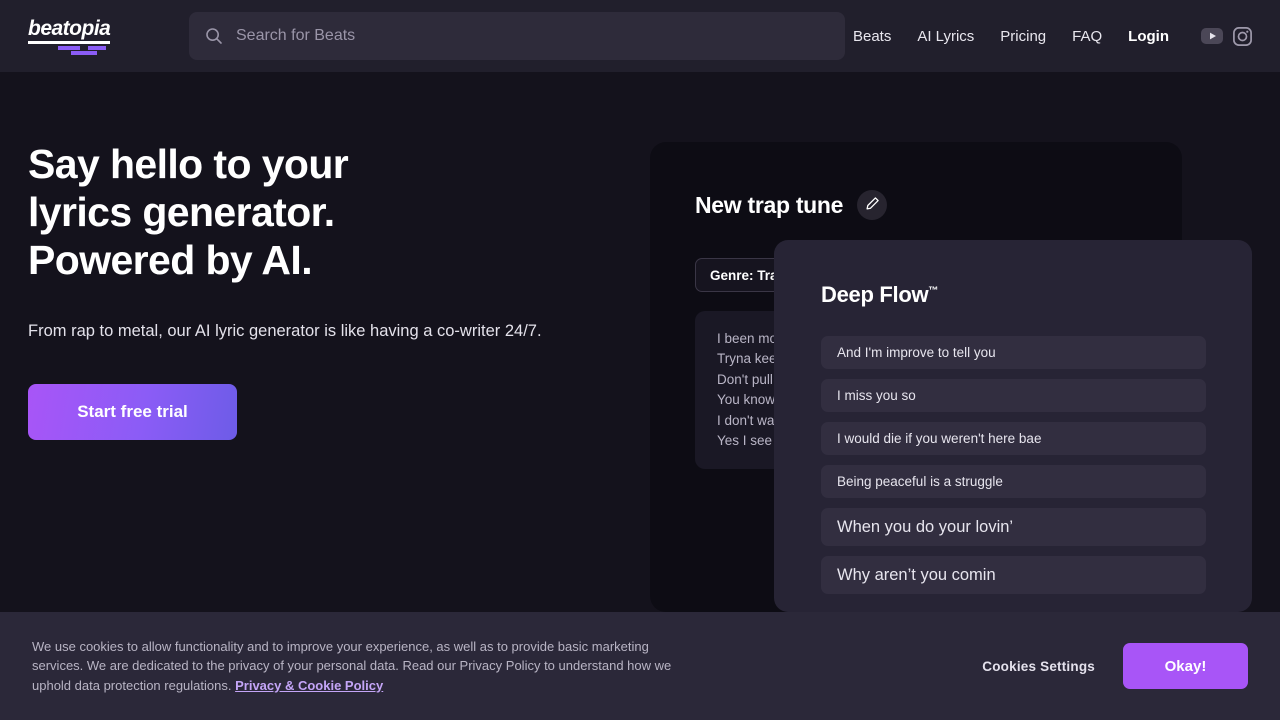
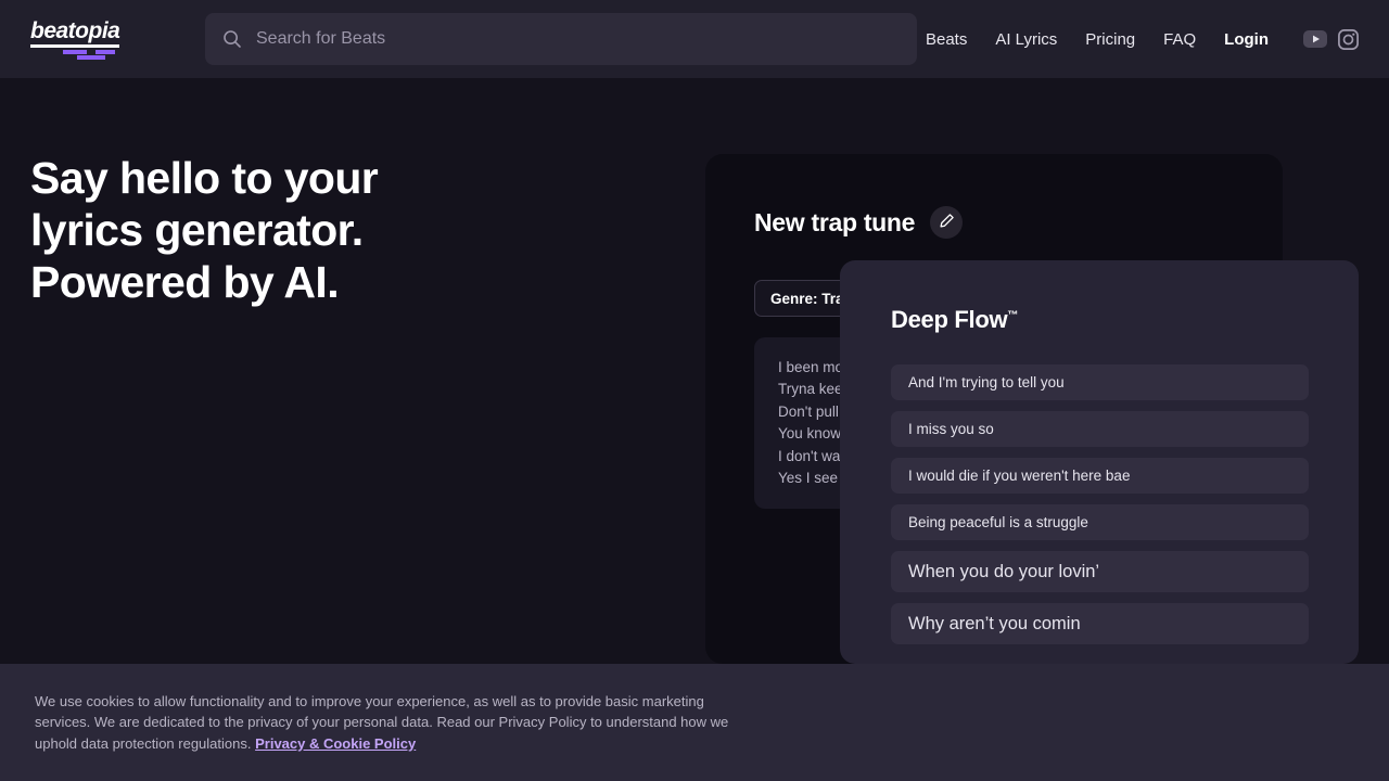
  beatopia
  Search for Beats
  Beats
  AI Lyrics
  Pricing
  FAQ
  Login
  Say hello to your
  lyrics generator.
  Powered by AI.
- From rap to metal, our AI lyric generator is like having a co-writer 24/7.
- Start free trial
  New trap tune
  Genre: Tr
  I been m
  Tryna kee
  Don't pull
  You know
  I don't wa
  Yes I see
  Deep Flow™
- And I'm improve to tell you
+ And I'm trying to tell you
  I miss you so
  I would die if you weren't here bae
  Being peaceful is a struggle
  When you do your lovin’
  Why aren’t you comin
  We use cookies to allow functionality and to improve your experience, as well as to provide basic marketing services. We are dedicated to the privacy of your personal data. Read our Privacy Policy to understand how we uphold data protection regulations. Privacy & Cookie Policy
- Cookies Settings
- Okay!
